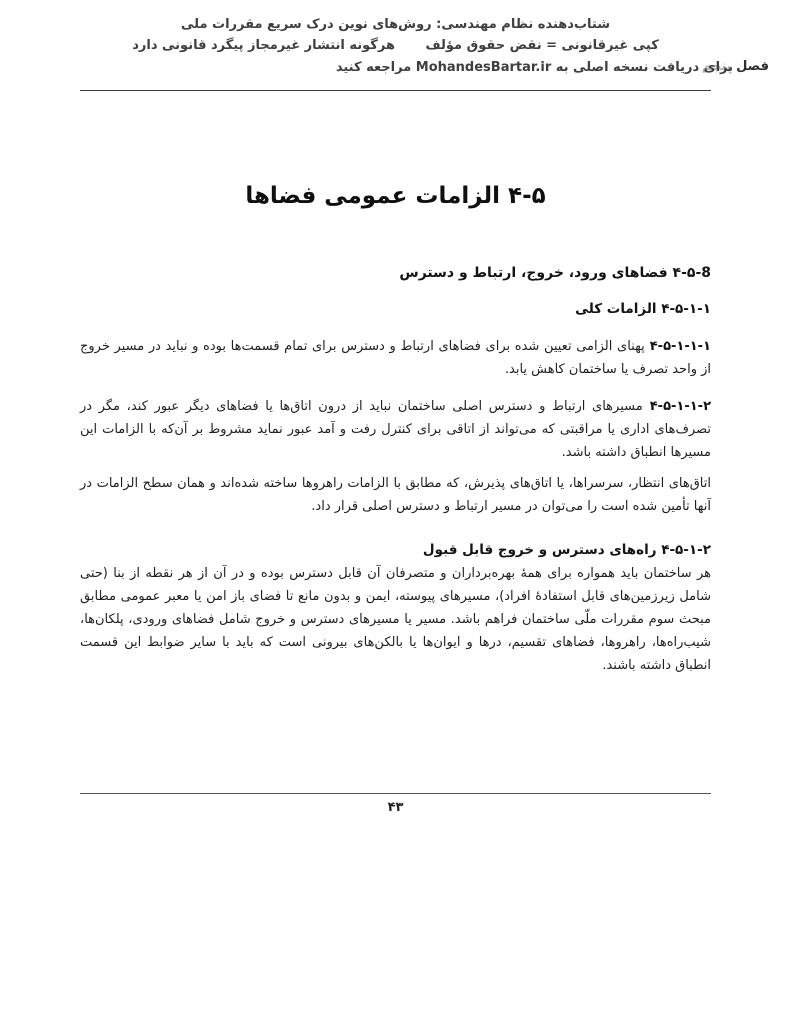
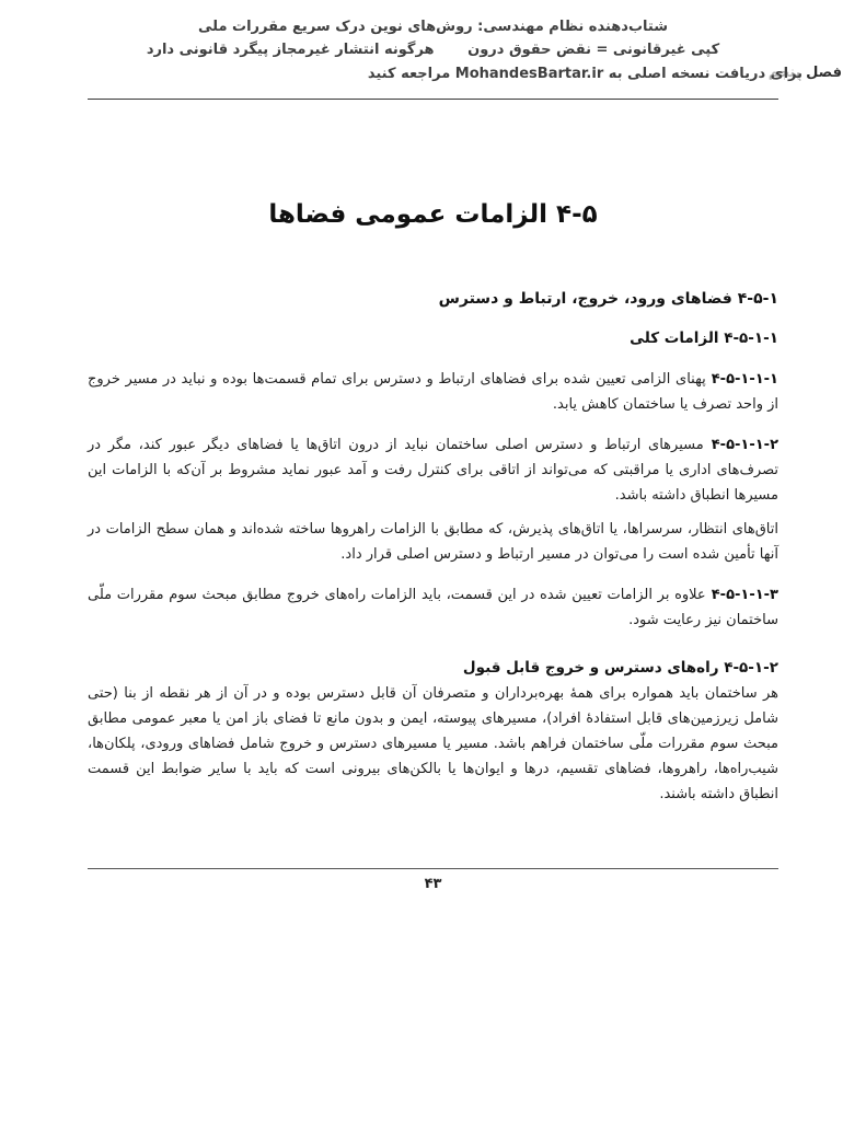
  شتاب‌دهنده نظام مهندسی: روش‌های نوین درک سریع مقررات ملی
- کپی غیرقانونی = نقض حقوق مؤلف هرگونه انتشار غیرمجاز پیگرد قانونی دارد
+ کپی غیرقانونی = نقض حقوق درون هرگونه انتشار غیرمجاز پیگرد قانونی دارد
  فصل پنجم
  برای دریافت نسخه اصلی به MohandesBartar.ir مراجعه کنید
  ۴-۵ الزامات عمومی فضاها
- ۴-۵-8 فضاهای ورود، خروج، ارتباط و دسترس
+ ۴-۵-۱ فضاهای ورود، خروج، ارتباط و دسترس
  ۴-۵-۱-۱ الزامات کلی
  ۴-۵-۱-۱-۱ پهنای الزامی تعیین شده برای فضاهای ارتباط و دسترس برای تمام قسمت‌ها بوده و نباید در مسیر خروج از واحد تصرف یا ساختمان کاهش یابد.
  ۴-۵-۱-۱-۲ مسیرهای ارتباط و دسترس اصلی ساختمان نباید از درون اتاق‌ها یا فضاهای دیگر عبور کند، مگر در تصرف‌های اداری یا مراقبتی که می‌تواند از اتاقی برای کنترل رفت و آمد عبور نماید مشروط بر آن‌که با الزامات این مسیرها انطباق داشته باشد.
  اتاق‌های انتظار، سرسراها، یا اتاق‌های پذیرش، که مطابق با الزامات راهروها ساخته شده‌اند و همان سطح الزامات در آنها تأمین شده است را می‌توان در مسیر ارتباط و دسترس اصلی قرار داد.
+ ۴-۵-۱-۱-۳ علاوه بر الزامات تعیین شده در این قسمت، باید الزامات راه‌های خروج مطابق مبحث سوم مقررات ملّی ساختمان نیز رعایت شود.
  ۴-۵-۱-۲ راه‌های دسترس و خروج قابل قبول
  هر ساختمان باید همواره برای همهٔ بهره‌برداران و متصرفان آن قابل دسترس بوده و در آن از هر نقطه از بنا (حتی شامل زیرزمین‌های قابل استفادهٔ افراد)، مسیرهای پیوسته، ایمن و بدون مانع تا فضای باز امن یا معبر عمومی مطابق مبحث سوم مقررات ملّی ساختمان فراهم باشد. مسیر یا مسیرهای دسترس و خروج شامل فضاهای ورودی، پلکان‌ها، شیب‌راه‌ها، راهروها، فضاهای تقسیم، درها و ایوان‌ها یا بالکن‌های بیرونی است که باید با سایر ضوابط این قسمت انطباق داشته باشند.
  ۴۳
